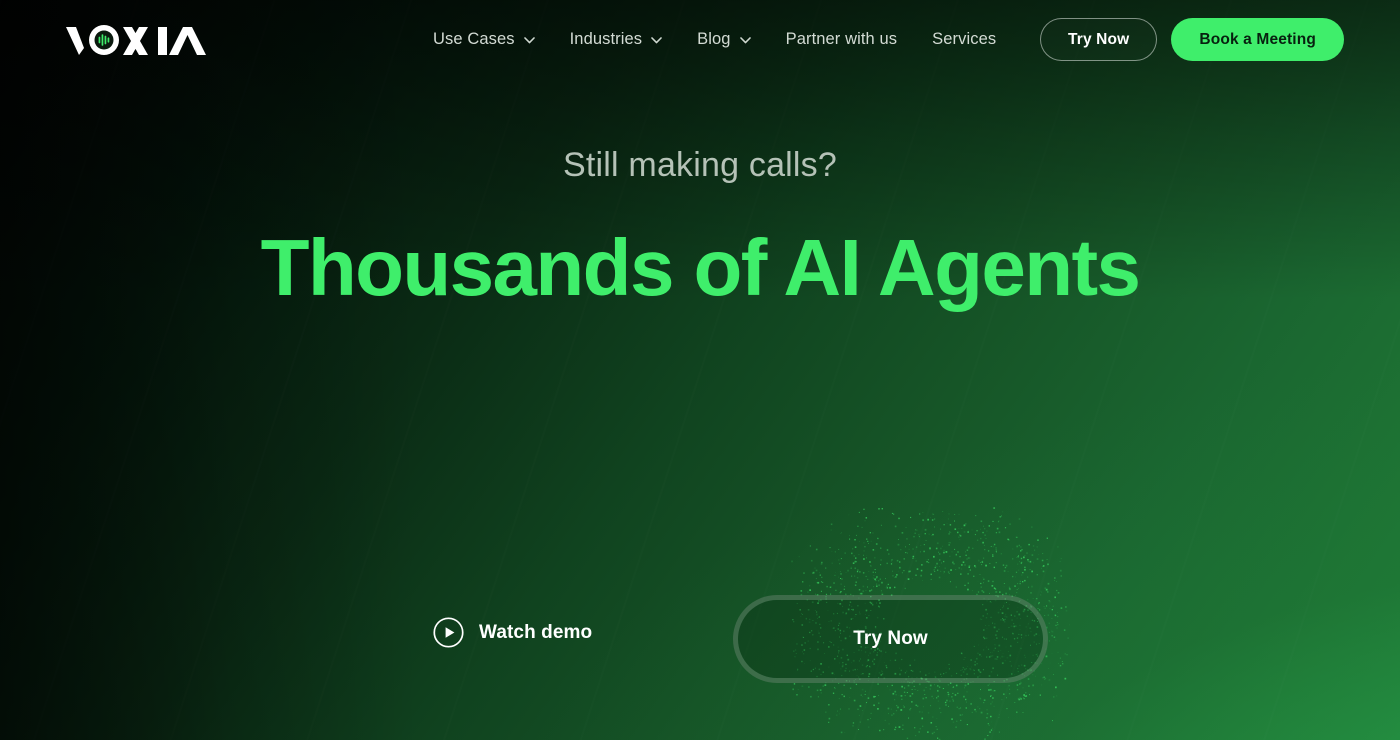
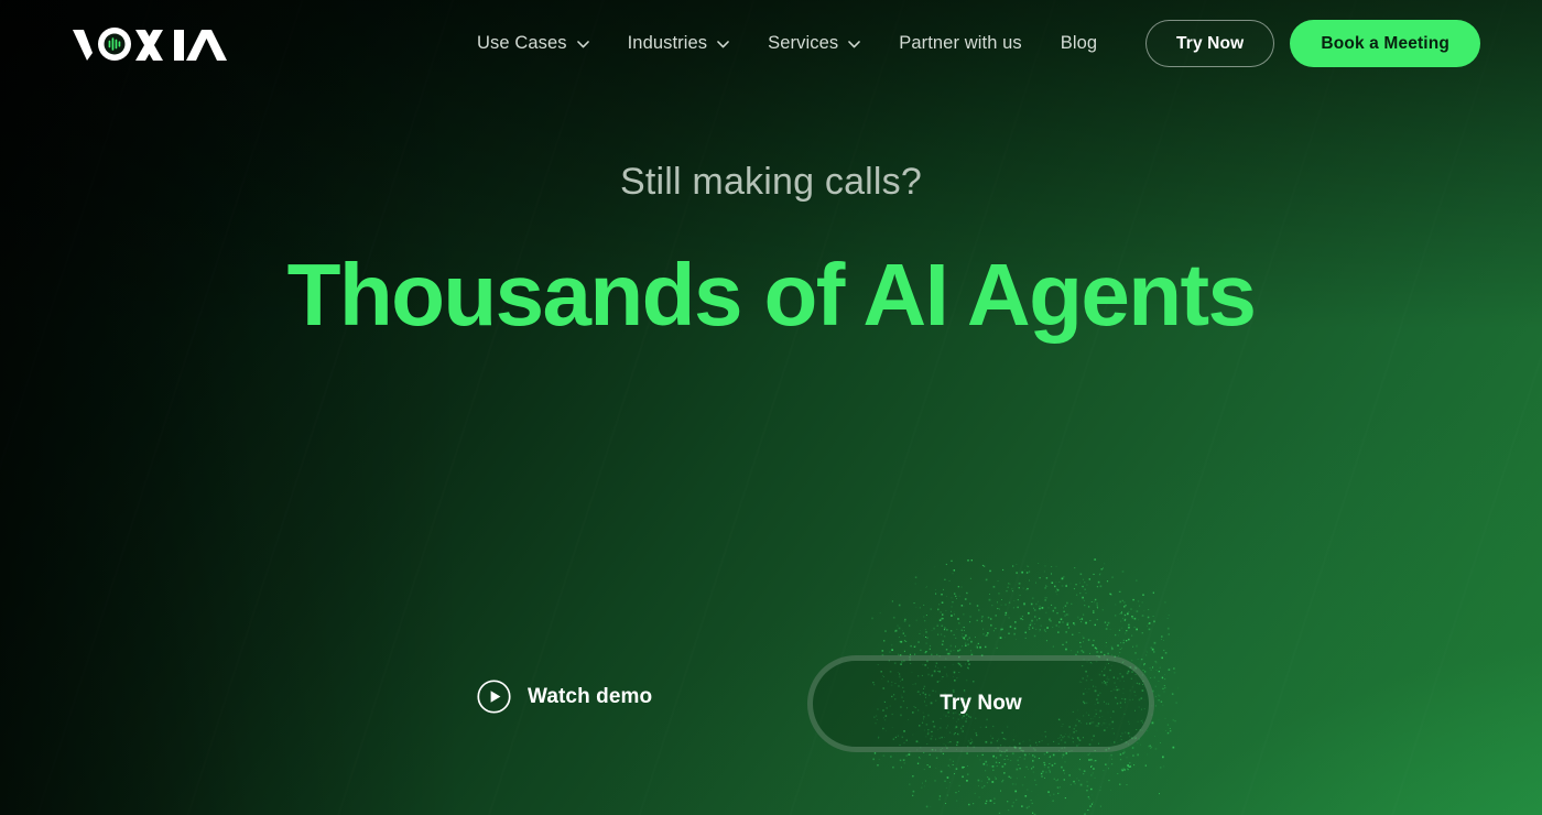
  Use Cases
  Industries
- Blog
+ Services
  Partner with us
- Services
+ Blog
  Try Now
  Book a Meeting
  Still making calls?
  Thousands of AI Agents
  Watch demo
  Try Now
